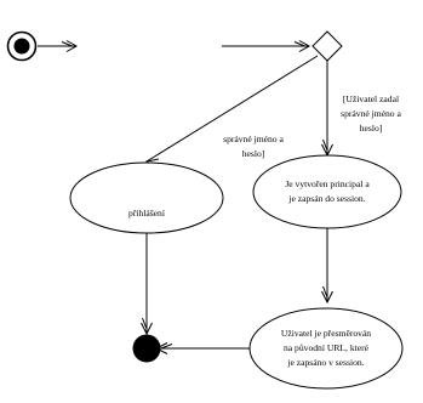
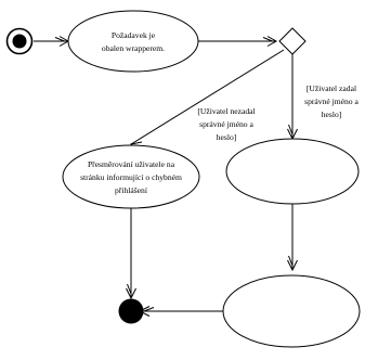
+ Požadavek je
+ obalen wrapperem.
+ [Uživatel nezadal
  správné jméno a
  heslo]
  [Uživatel zadal
  správné jméno a
  heslo]
+ Přesměrování uživatele na
+ stránku informující o chybném
  přihlášení
- Je vytvořen principal a
- je zapsán do session.
- Uživatel je přesměrován
- na původní URL, které
- je zapsáno v session.
